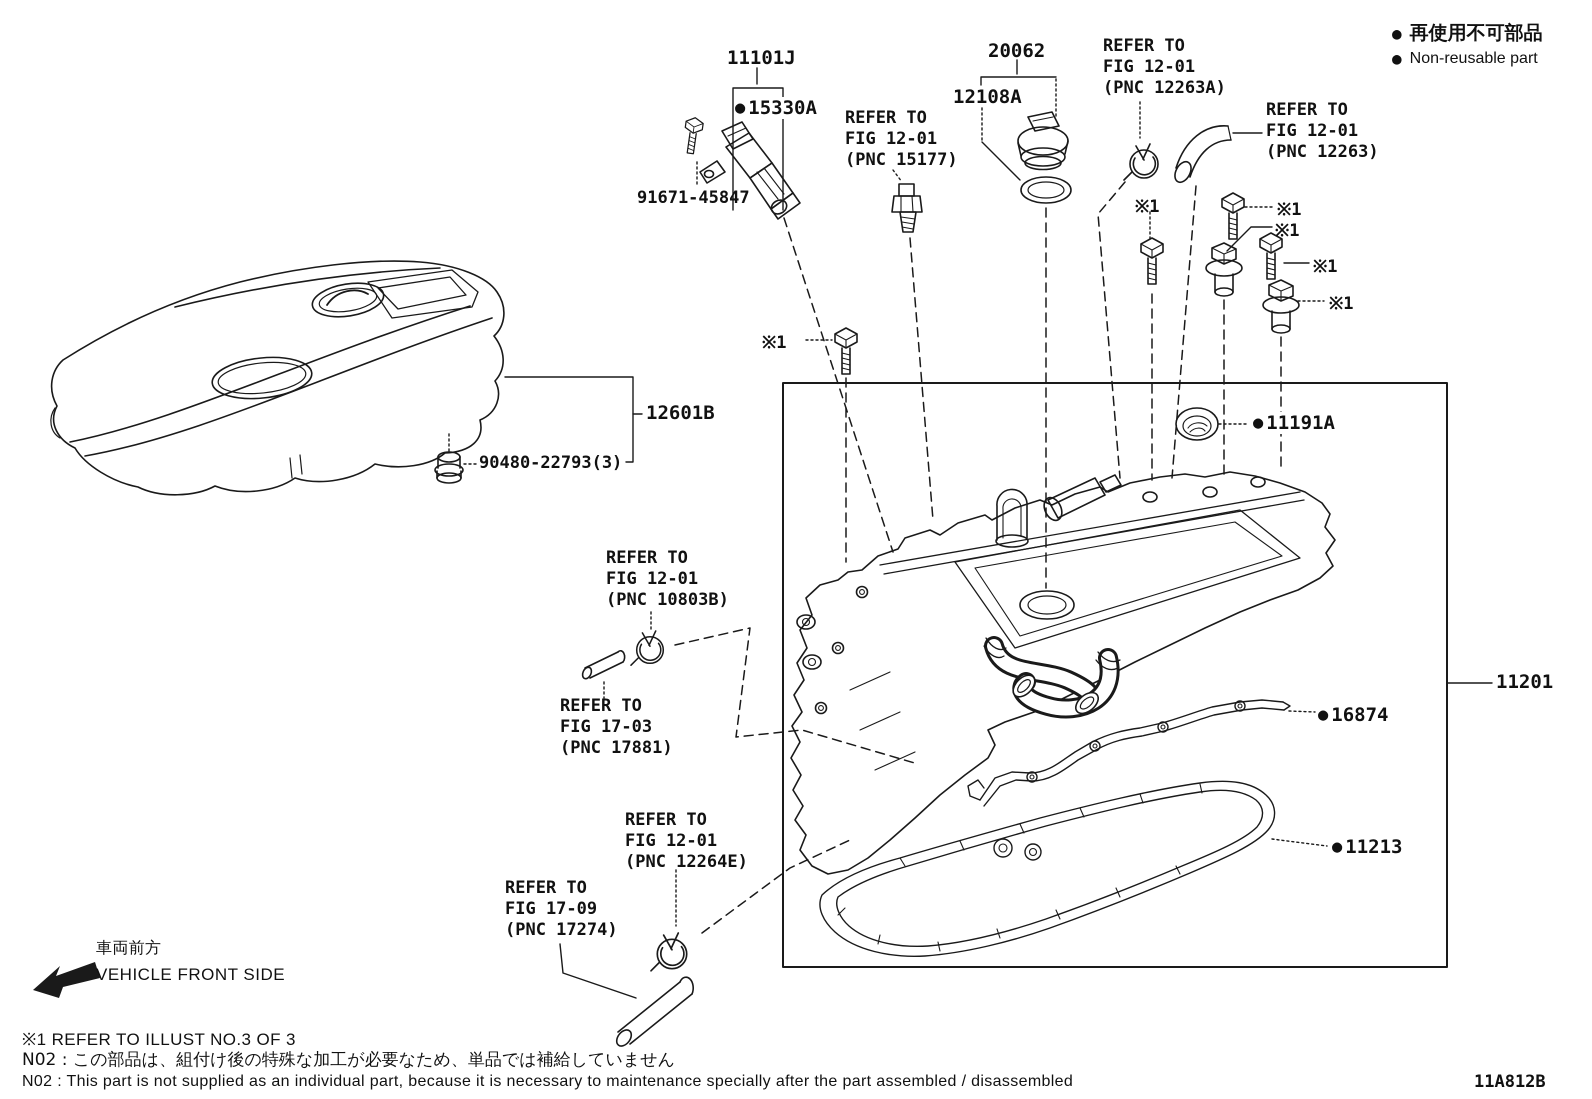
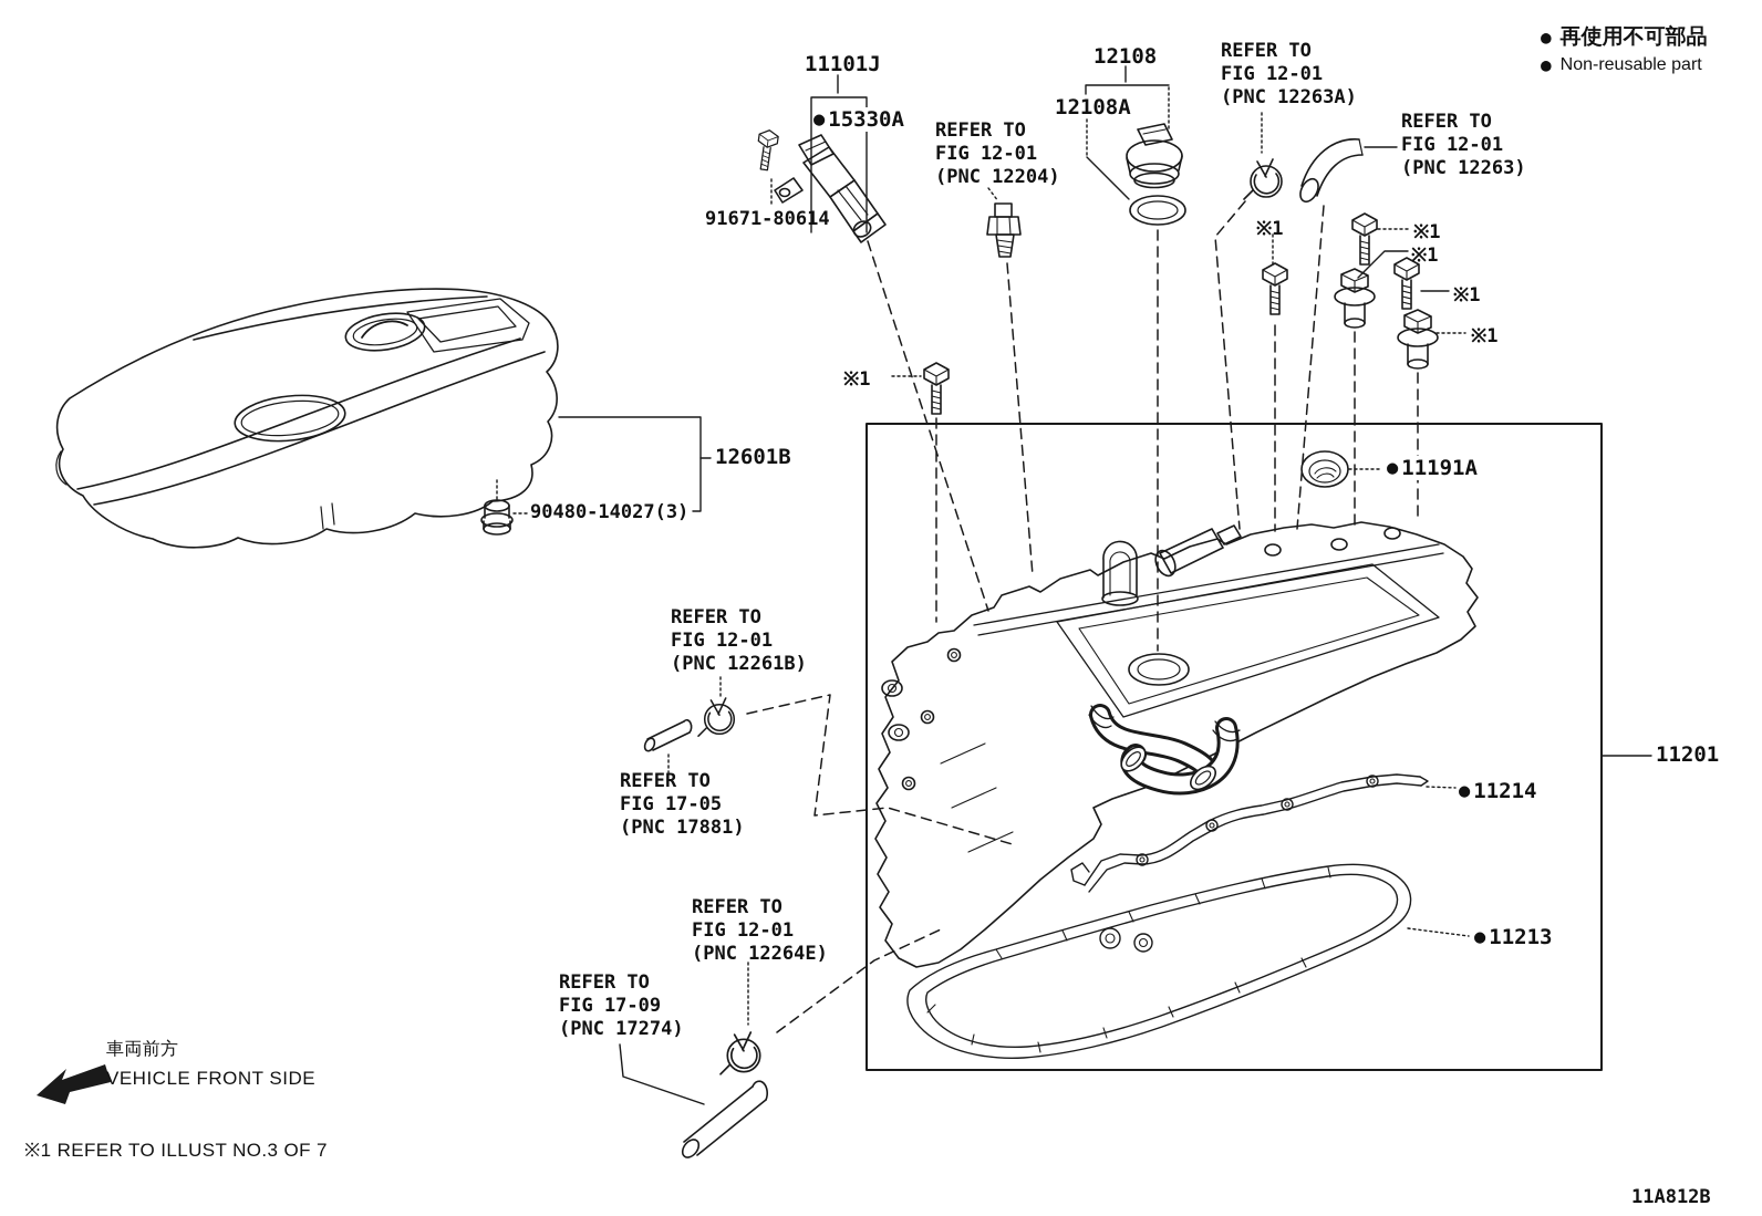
  ●
  再使用不可部品
  ●
  Non-reusable part
  11101J
  ●
  15330A
- 91671-45847
+ 91671-80614
  REFER TO
  FIG 12-01
- (PNC 15177)
+ (PNC 12204)
- 20062
+ 12108
  12108A
  REFER TO
  FIG 12-01
  (PNC 12263A)
  REFER TO
  FIG 12-01
  (PNC 12263)
  12601B
- 90480-22793(3)
+ 90480-14027(3)
  ●
  11191A
  11201
  ●
- 16874
+ 11214
  ●
  11213
  REFER TO
  FIG 12-01
- (PNC 10803B)
+ (PNC 12261B)
  REFER TO
- FIG 17-03
+ FIG 17-05
  (PNC 17881)
  REFER TO
  FIG 12-01
  (PNC 12264E)
  REFER TO
  FIG 17-09
  (PNC 17274)
  ※1
  ※1
  ※1
  ※1
  ※1
  ※1
  車両前方
  VEHICLE FRONT SIDE
- ※1 REFER TO ILLUST NO.3 OF 3
+ ※1 REFER TO ILLUST NO.3 OF 7
- N02 : この部品は、組付け後の特殊な加工が必要なため、単品では補給していません
- N02 : This part is not supplied as an individual part, because it is necessary to maintenance specially after the part assembled / disassembled
  11A812B
